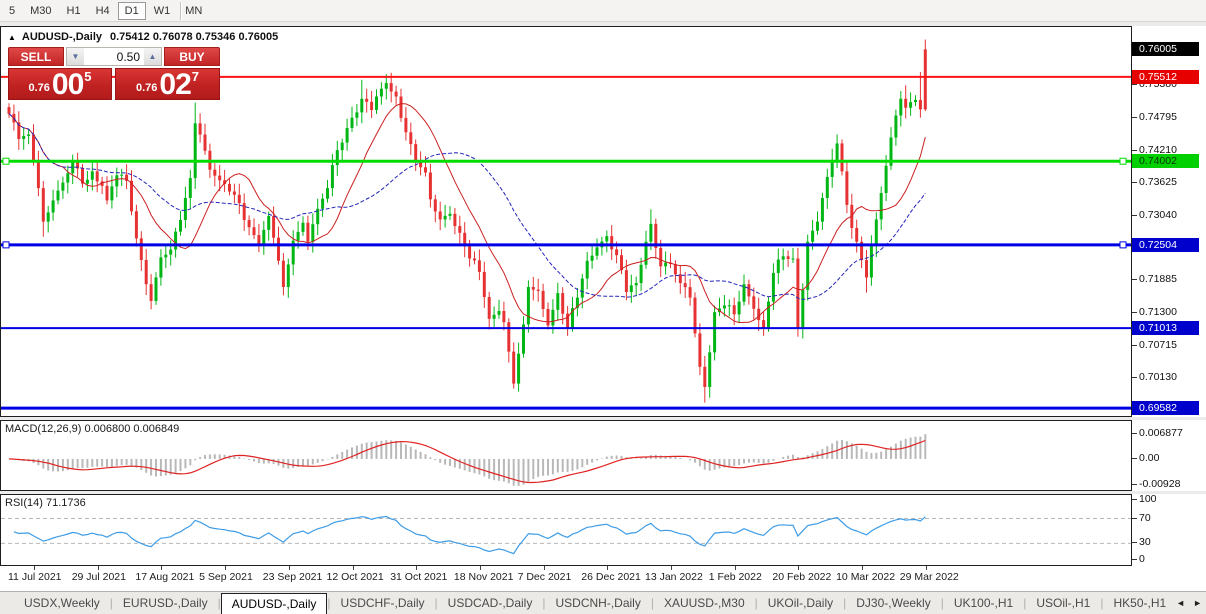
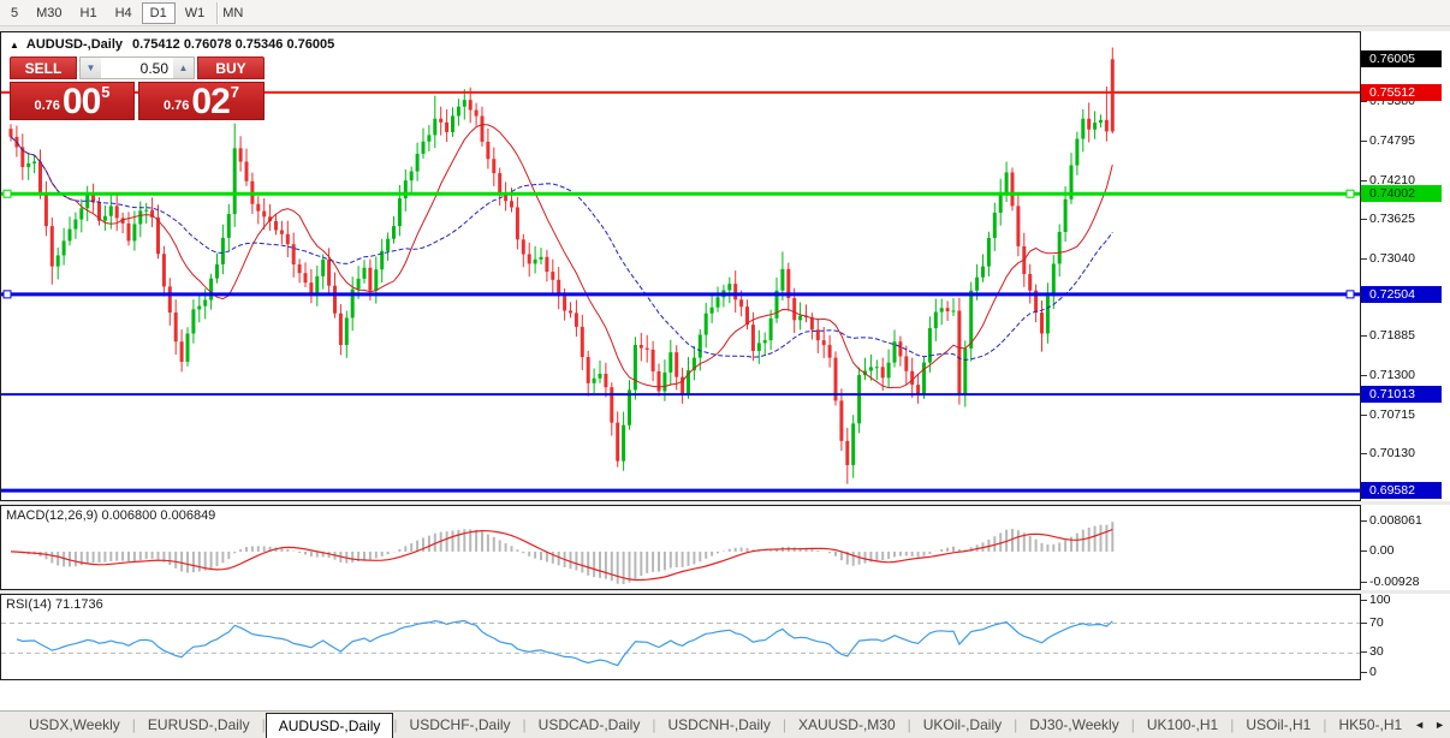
  5
  M30
  H1
  H4
  D1
  W1
  MN
  ▲
  AUDUSD-,Daily
  0.75412 0.76078 0.75346 0.76005
  SELL
  ▼
  0.50
  ▲
  BUY
  0.76
  00
  5
  0.76
  02
  7
  MACD(12,26,9) 0.006800 0.006849
  RSI(14) 71.1736
  0.75380
  0.74795
  0.74210
  0.73625
  0.73040
  0.71885
  0.71300
  0.70715
  0.70130
  0.76005
  0.75512
  0.74002
  0.72504
  0.71013
  0.69582
- 0.006877
+ 0.008061
  0.00
  -0.00928
  100
  70
  30
  0
- 11 Jul 2021
- 29 Jul 2021
- 17 Aug 2021
- 5 Sep 2021
- 23 Sep 2021
- 12 Oct 2021
- 31 Oct 2021
- 18 Nov 2021
- 7 Dec 2021
- 26 Dec 2021
- 13 Jan 2022
- 1 Feb 2022
- 20 Feb 2022
- 10 Mar 2022
- 29 Mar 2022
  USDX,Weekly
  |
  EURUSD-,Daily
  |
  AUDUSD-,Daily
  |
  USDCHF-,Daily
  |
  USDCAD-,Daily
  |
  USDCNH-,Daily
  |
  XAUUSD-,M30
  |
  UKOil-,Daily
  |
  DJ30-,Weekly
  |
  UK100-,H1
  |
  USOil-,H1
  |
  HK50-,H1
  ◄
  ►
